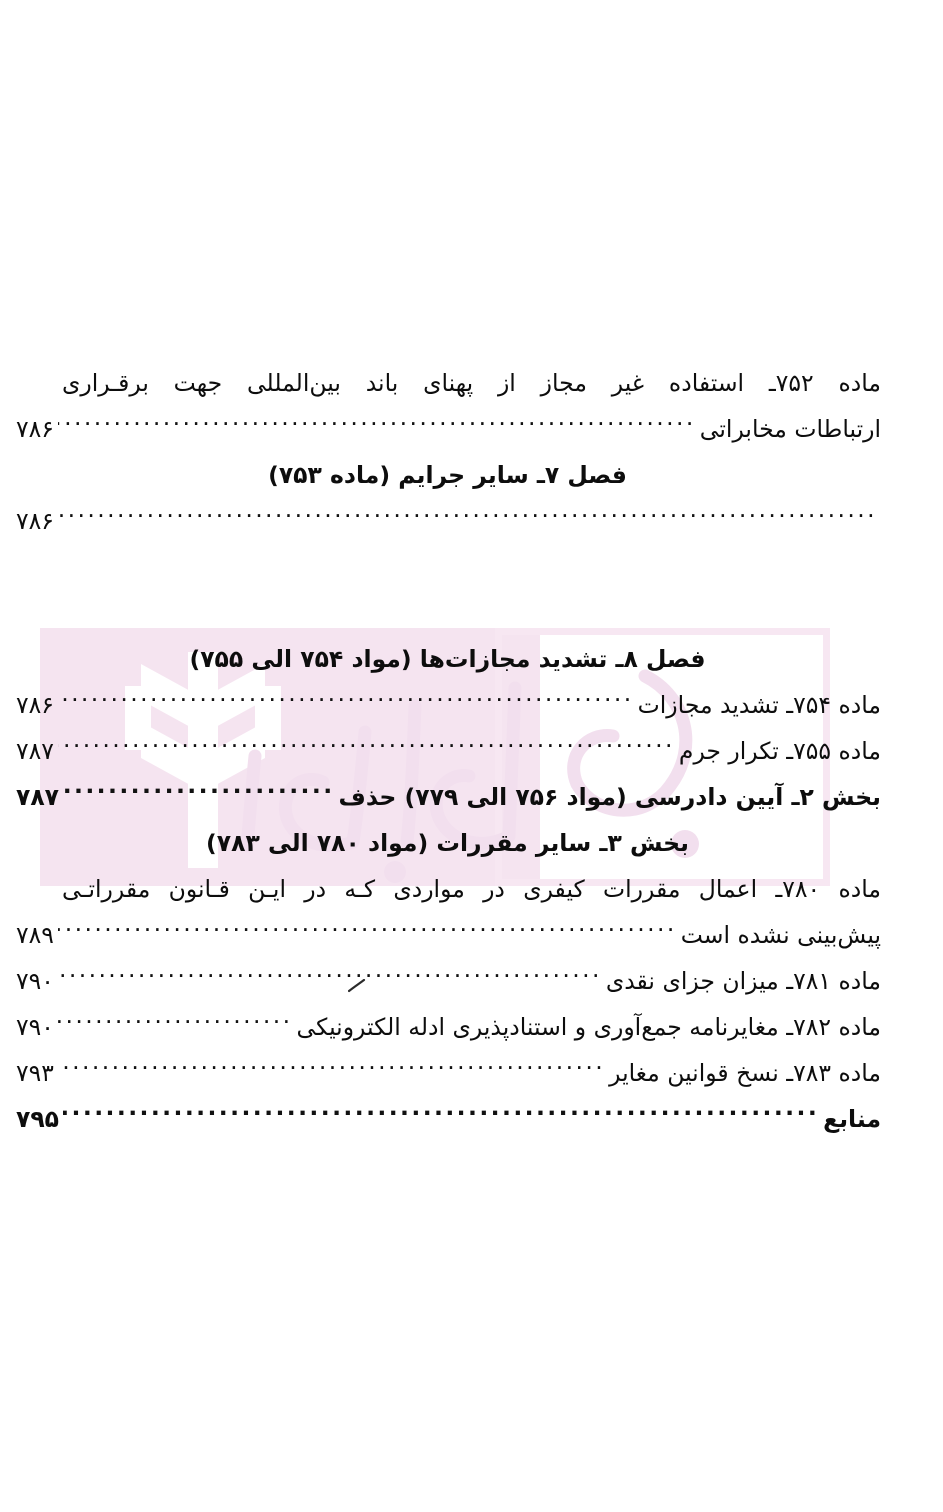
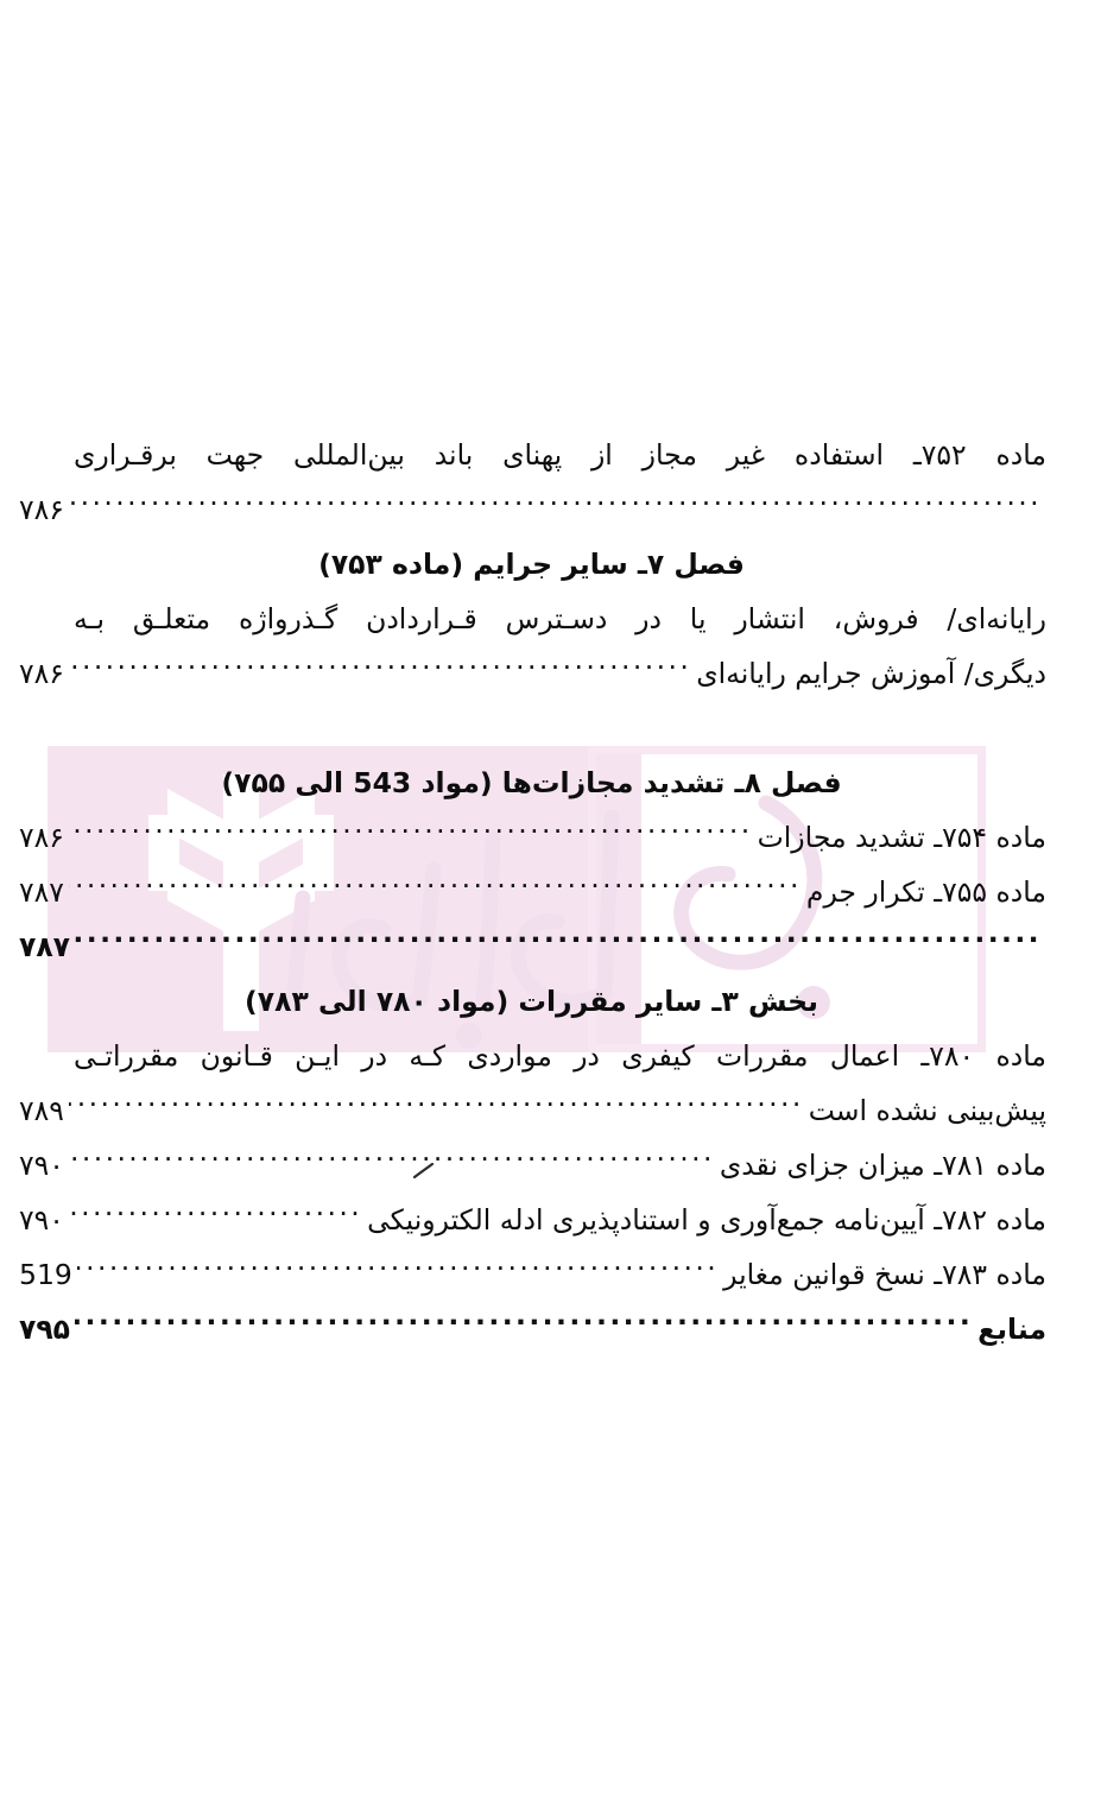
  ماده ۷۵۲ـ استفاده غیر مجاز از پهنای باند بین‌المللی جهت برقـراری
- ارتباطات مخابراتی
  ۷۸۶
  فصل ۷ـ سایر جرایم (ماده ۷۵۳)
+ رایانه‌ای/ فروش، انتشار یا در دسـترس قـراردادن گـذرواژه متعلـق بـه
+ دیگری/ آموزش جرایم رایانه‌ای
  ۷۸۶
- فصل ۸ـ تشدید مجازات‌ها (مواد ۷۵۴ الی ۷۵۵)
+ فصل ۸ـ تشدید مجازات‌ها (مواد 543 الی ۷۵۵)
  ماده ۷۵۴ـ تشدید مجازات
  ۷۸۶
  ماده ۷۵۵ـ تکرار جرم
  ۷۸۷
- بخش ۲ـ آیین دادرسی (مواد ۷۵۶ الی ۷۷۹) حذف
  ۷۸۷
  بخش ۳ـ سایر مقررات (مواد ۷۸۰ الی ۷۸۳)
  ماده ۷۸۰ـ اعمال مقررات کیفری در مواردی کـه در ایـن قـانون مقرراتـی
  پیش‌بینی نشده است
  ۷۸۹
  ماده ۷۸۱ـ میزان جزای نقدی
  ۷۹۰
- ماده ۷۸۲ـ مغایر‌نامه جمع‌آوری و استنادپذیری ادله الکترونیکی
+ ماده ۷۸۲ـ آیین‌نامه جمع‌آوری و استنادپذیری ادله الکترونیکی
  ۷۹۰
  ماده ۷۸۳ـ نسخ قوانین مغایر
- ۷۹۳
+ 519
  منابع
  ۷۹۵
